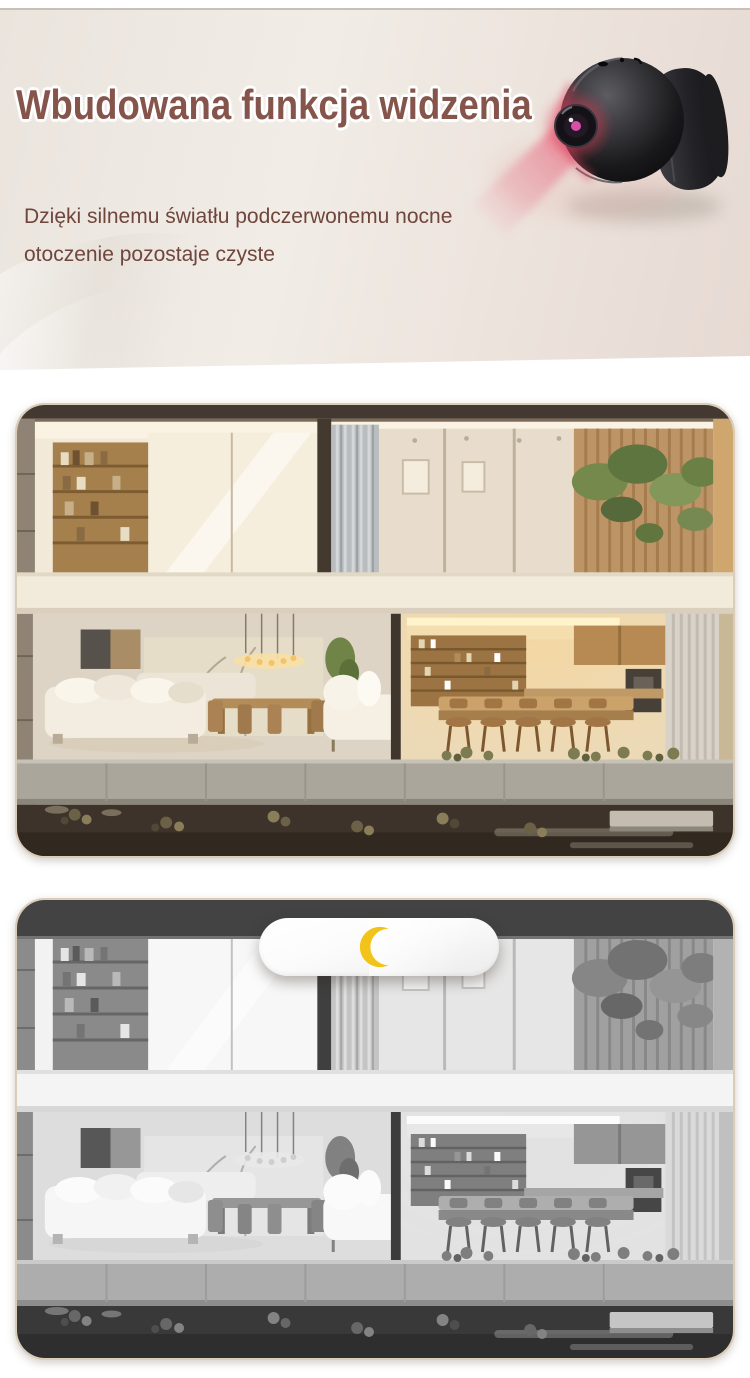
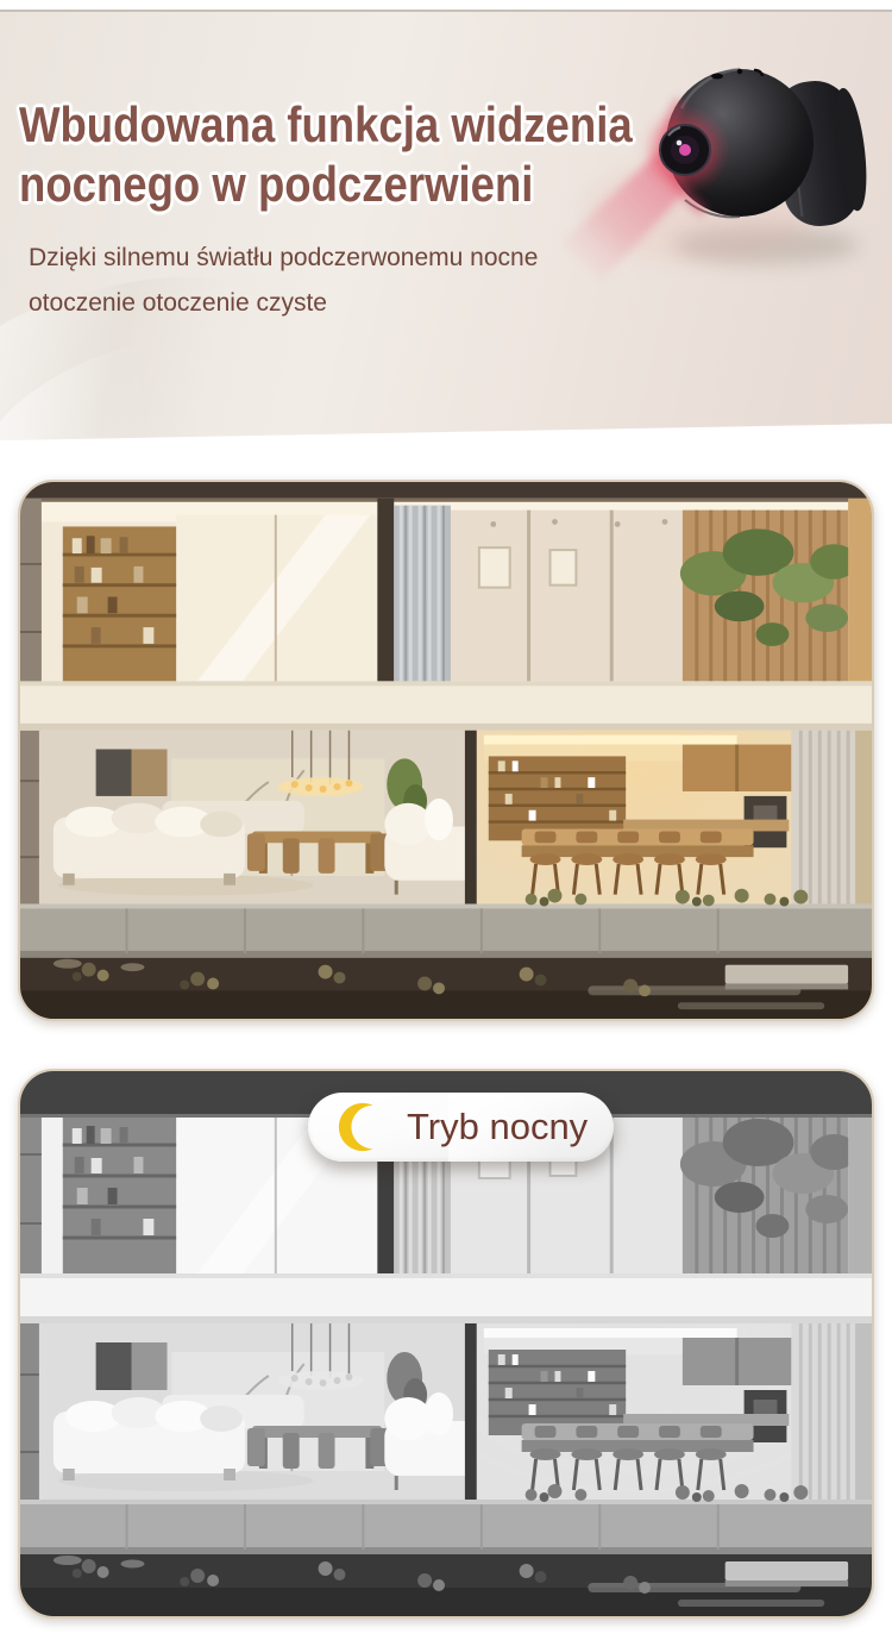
  Wbudowana funkcja widzenia
+ nocnego w podczerwieni
- Dzięki silnemu światłu podczerwonemu nocne otoczenie pozostaje czyste
+ Dzięki silnemu światłu podczerwonemu nocne otoczenie otoczenie czyste
+ Tryb nocny
